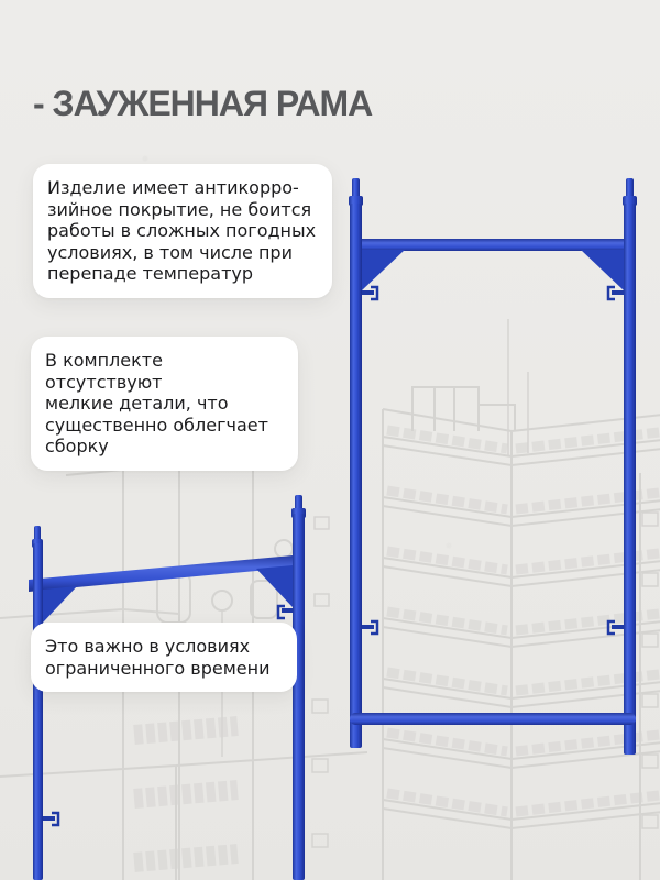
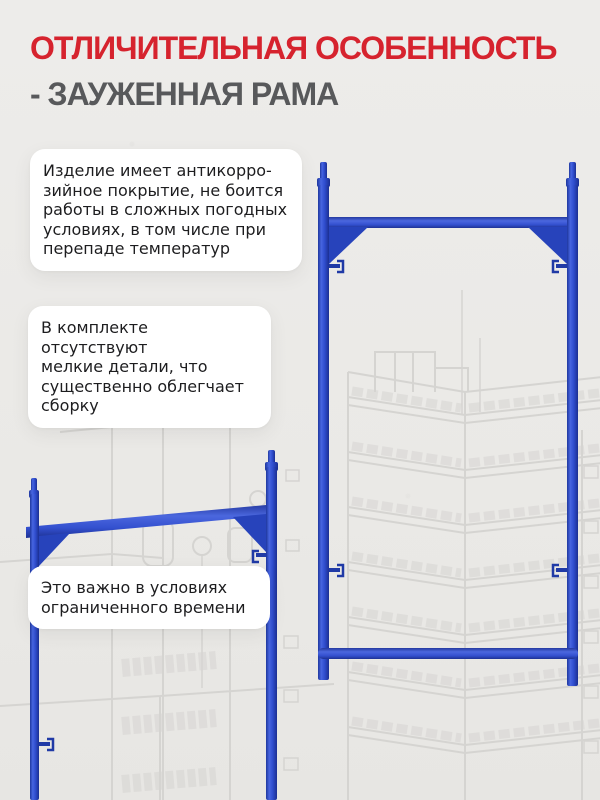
+ ОТЛИЧИТЕЛЬНАЯ ОСОБЕННОСТЬ
  - ЗАУЖЕННАЯ РАМА
  Изделие имеет антикорро-
  зийное покрытие, не боится
  работы в сложных погодных
  условиях, в том числе при
  перепаде температур
  В комплекте отсутствуют
  мелкие детали, что
  существенно облегчает
  сборку
  Это важно в условиях
  ограниченного времени
